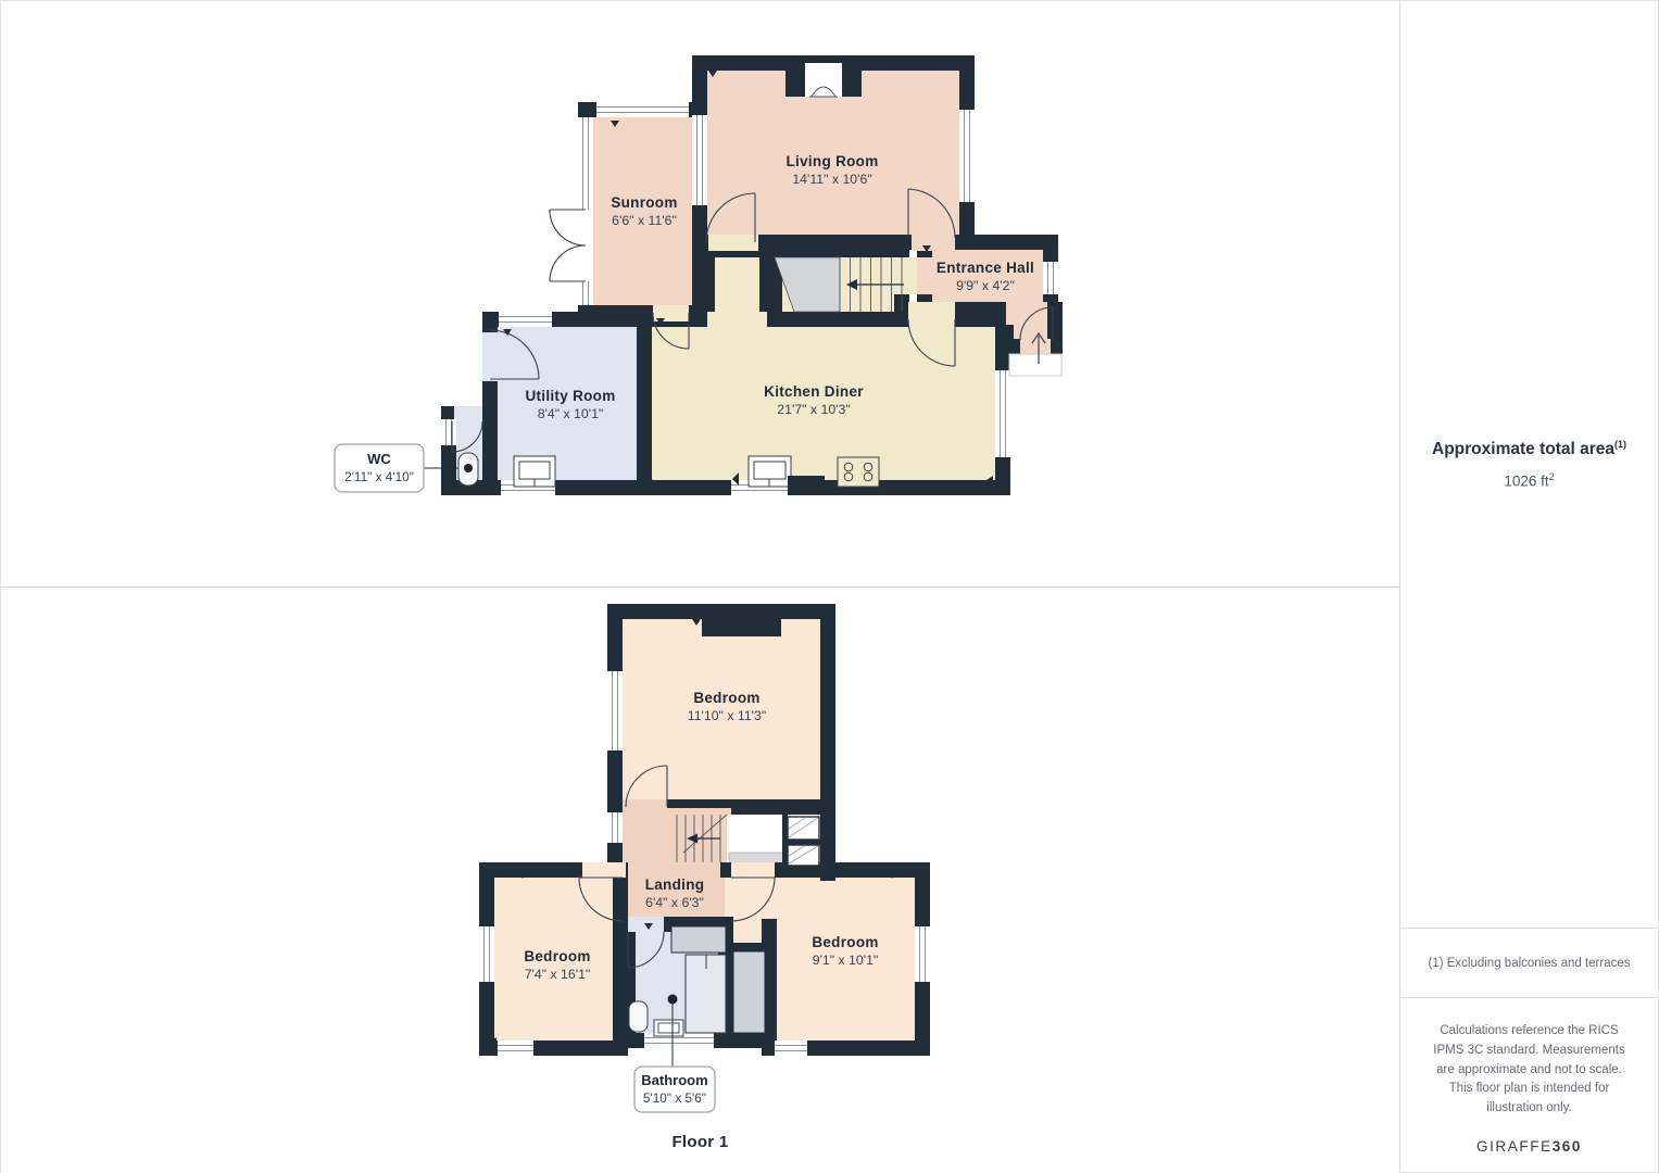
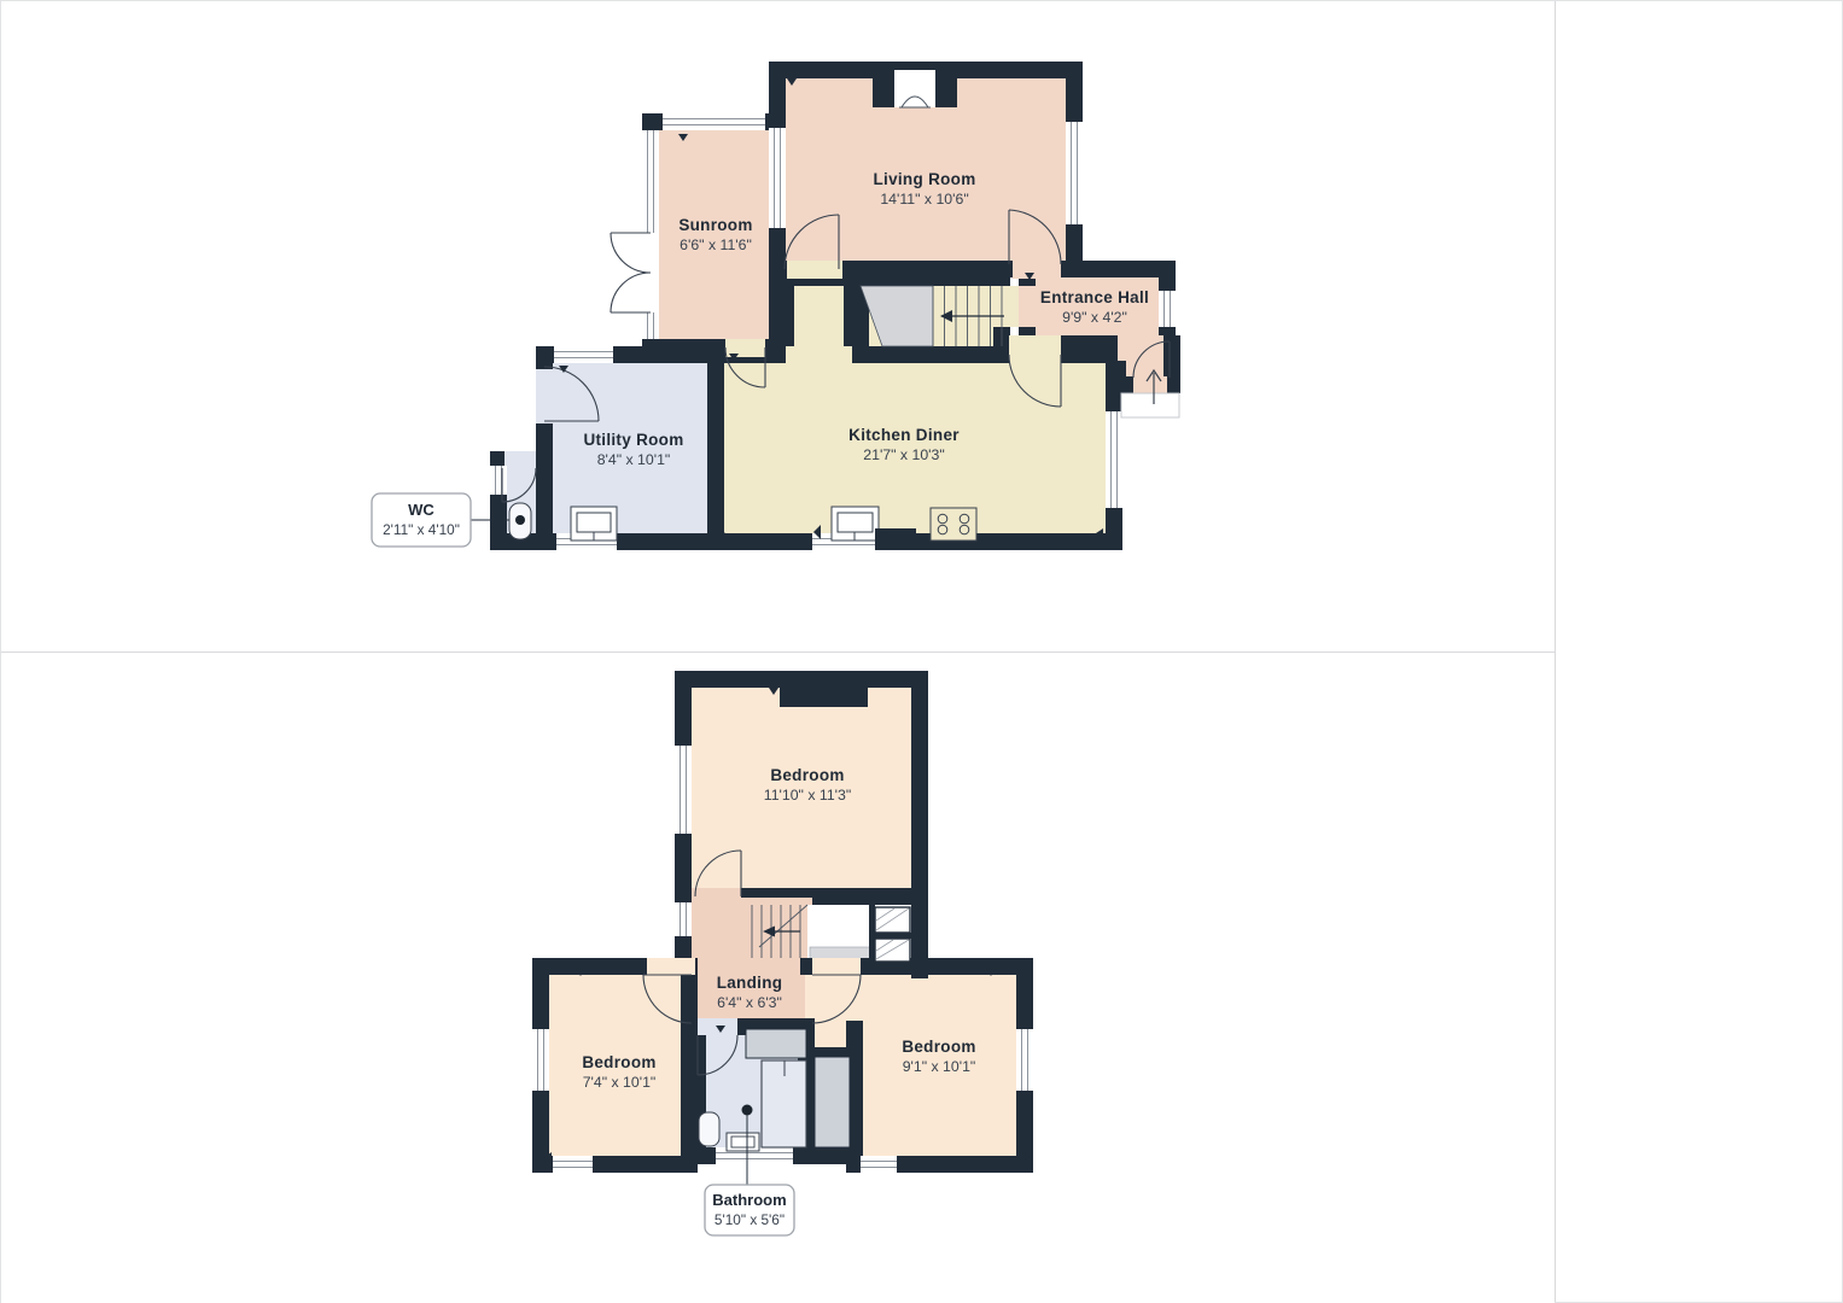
  WC
  2'11" x 4'10"
  Sunroom
  6'6" x 11'6"
  Living Room
  14'11" x 10'6"
  Entrance Hall
  9'9" x 4'2"
  Utility Room
  8'4" x 10'1"
  Kitchen Diner
  21'7" x 10'3"
  Bathroom
  5'10" x 5'6"
  Bedroom
  11'10" x 11'3"
  Landing
  6'4" x 6'3"
  Bedroom
- 7'4" x 16'1"
+ 7'4" x 10'1"
  Bedroom
  9'1" x 10'1"
- Floor 1
- Approximate total area(1)
- 1026 ft2
- (1) Excluding balconies and terraces
- Calculations reference the RICS IPMS 3C standard. Measurements are approximate and not to scale. This floor plan is intended for illustration only.
- GIRAFFE360
